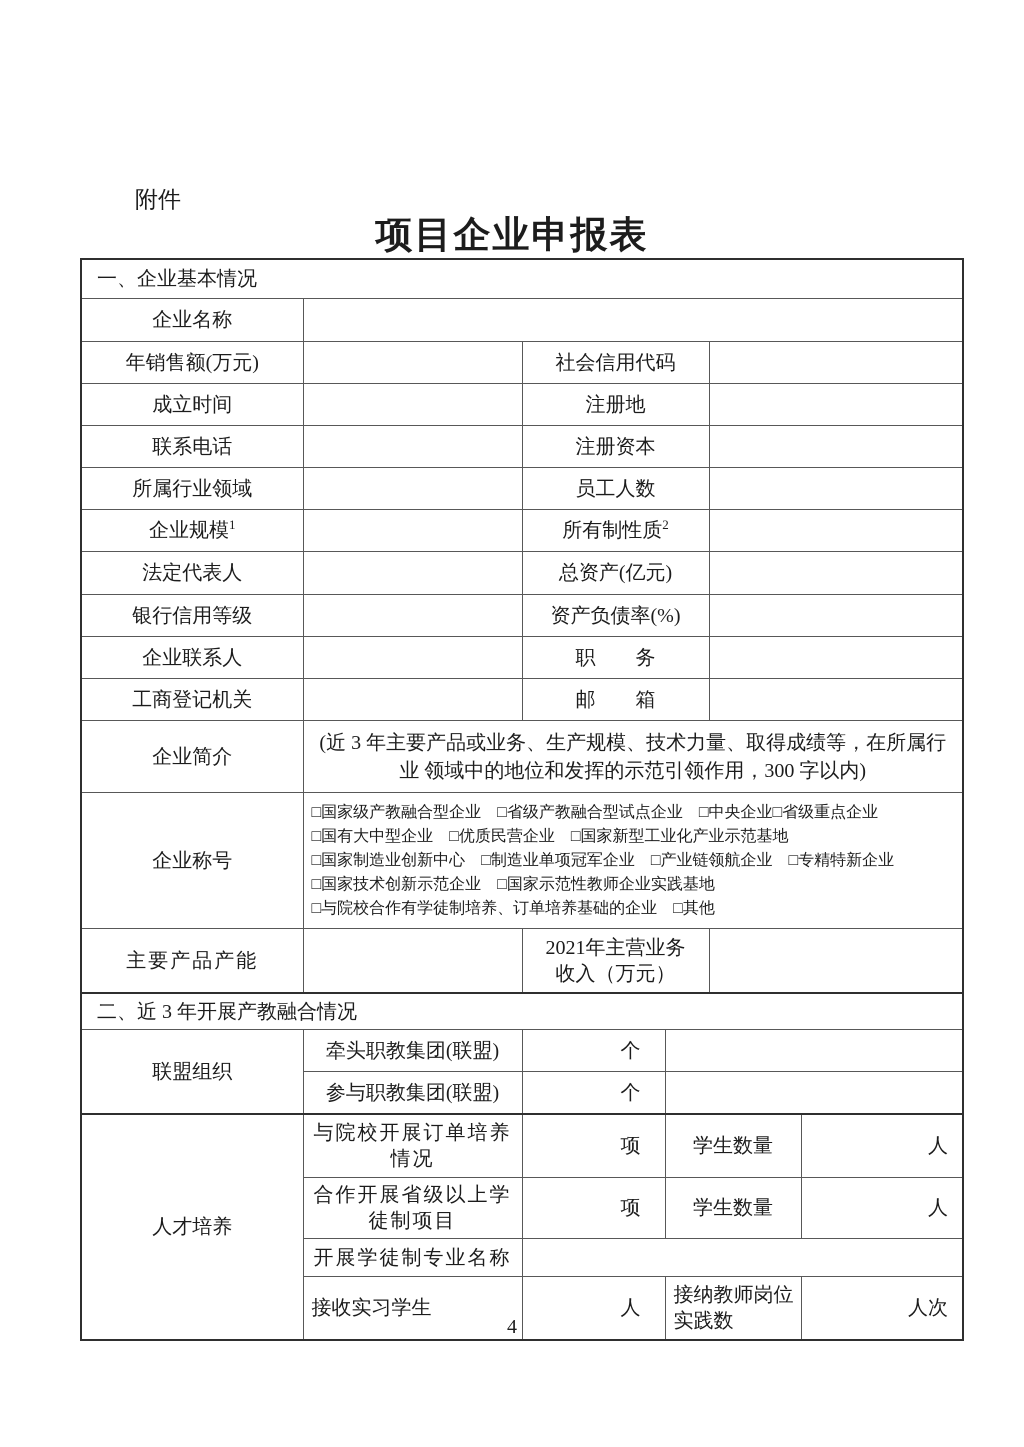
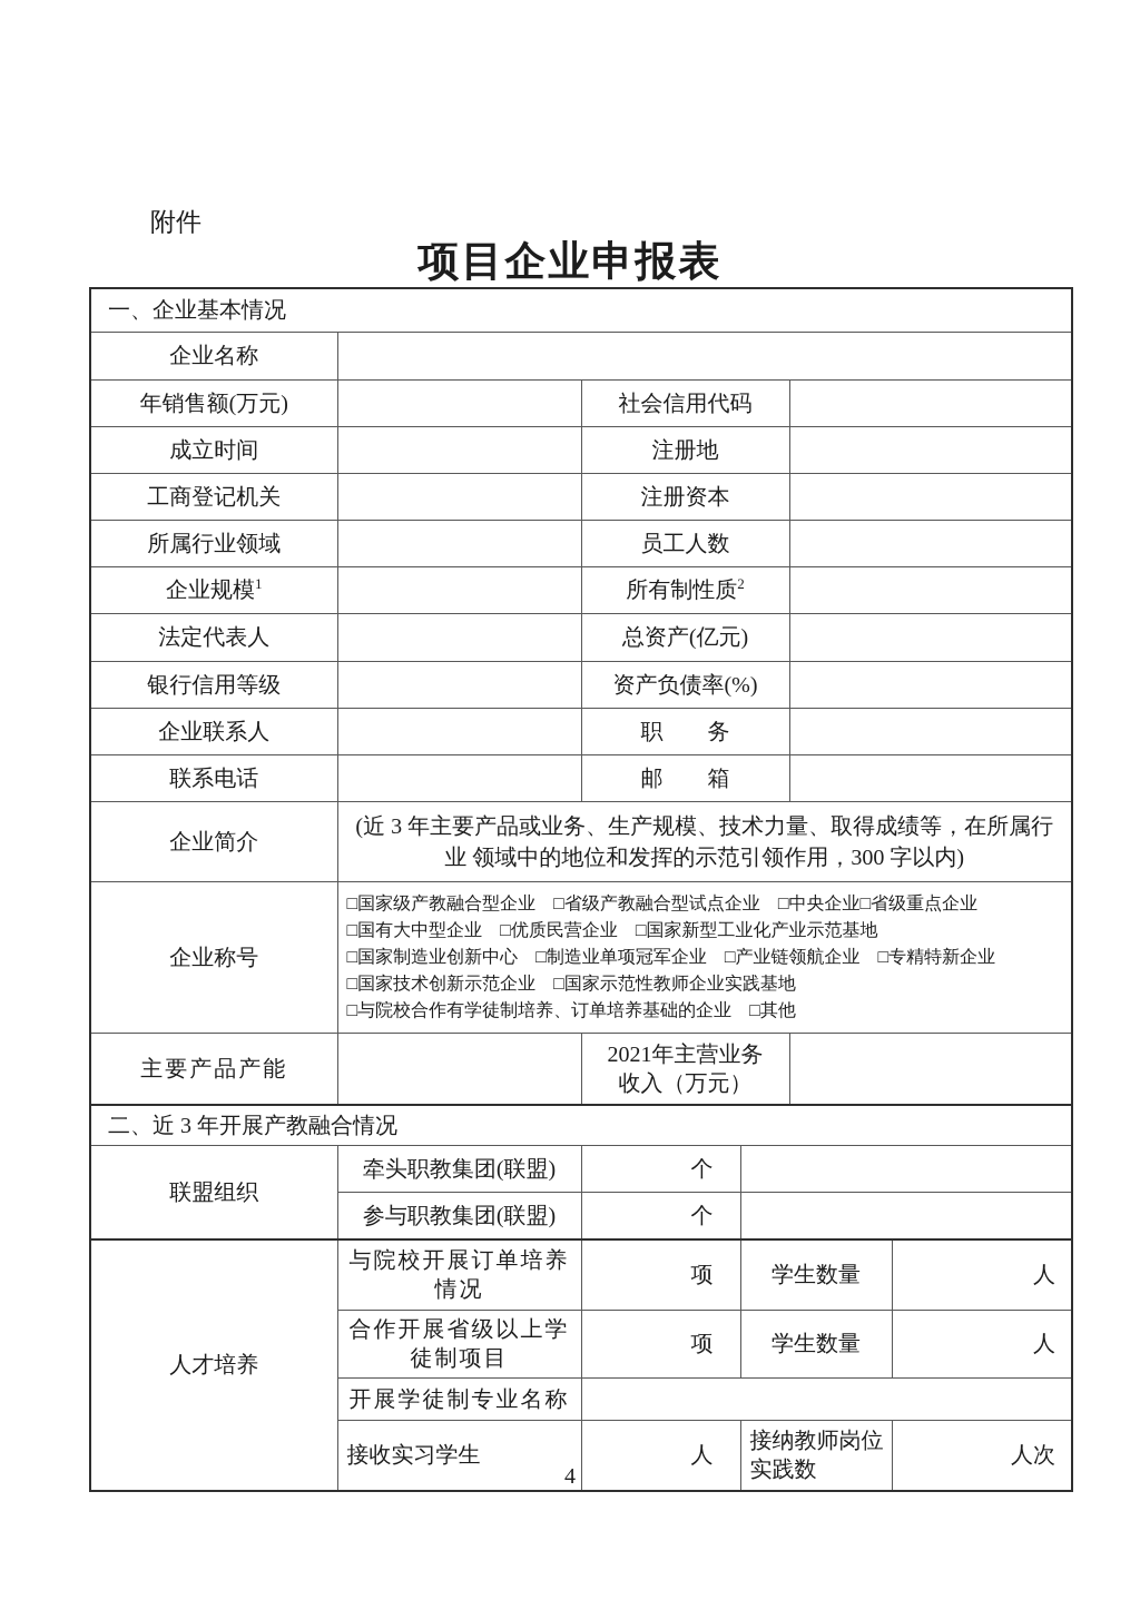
  附件
  项目企业申报表
  一、企业基本情况
  企业名称
  年销售额(万元)		社会信用代码
  成立时间		注册地
- 联系电话		注册资本
+ 工商登记机关		注册资本
  所属行业领域		员工人数
  企业规模1		所有制性质2
  法定代表人		总资产(亿元)
  银行信用等级		资产负债率(%)
  企业联系人		职 务
- 工商登记机关		邮 箱
+ 联系电话		邮 箱
  企业简介	(近 3 年主要产品或业务、生产规模、技术力量、取得成绩等，在所属行业 领域中的地位和发挥的示范引领作用，300 字以内)
  企业称号	□国家级产教融合型企业 □省级产教融合型试点企业 □中央企业□省级重点企业 □国有大中型企业 □优质民营企业 □国家新型工业化产业示范基地 □国家制造业创新中心 □制造业单项冠军企业 □产业链领航企业 □专精特新企业 □国家技术创新示范企业 □国家示范性教师企业实践基地 □与院校合作有学徒制培养、订单培养基础的企业 □其他
  主要产品产能		2021年主营业务收入（万元）
  二、近 3 年开展产教融合情况
  联盟组织	牵头职教集团(联盟)	个
  参与职教集团(联盟)	个
  人才培养	与院校开展订单培养情况	项	学生数量	人
  合作开展省级以上学徒制项目	项	学生数量	人
  开展学徒制专业名称
  接收实习学生	人	接纳教师岗位实践数	人次
  4
